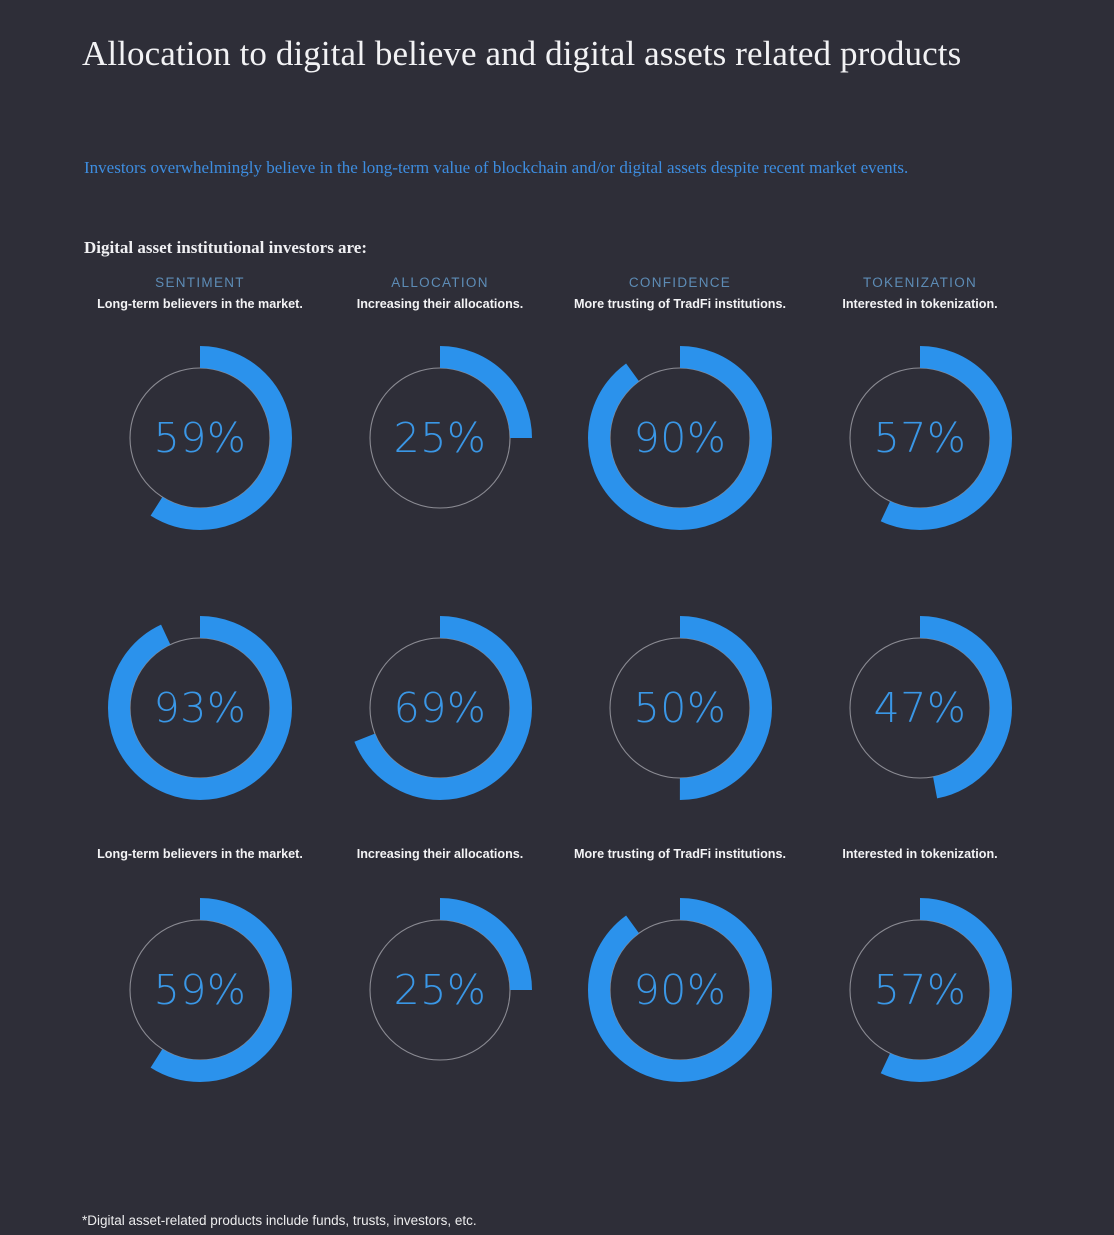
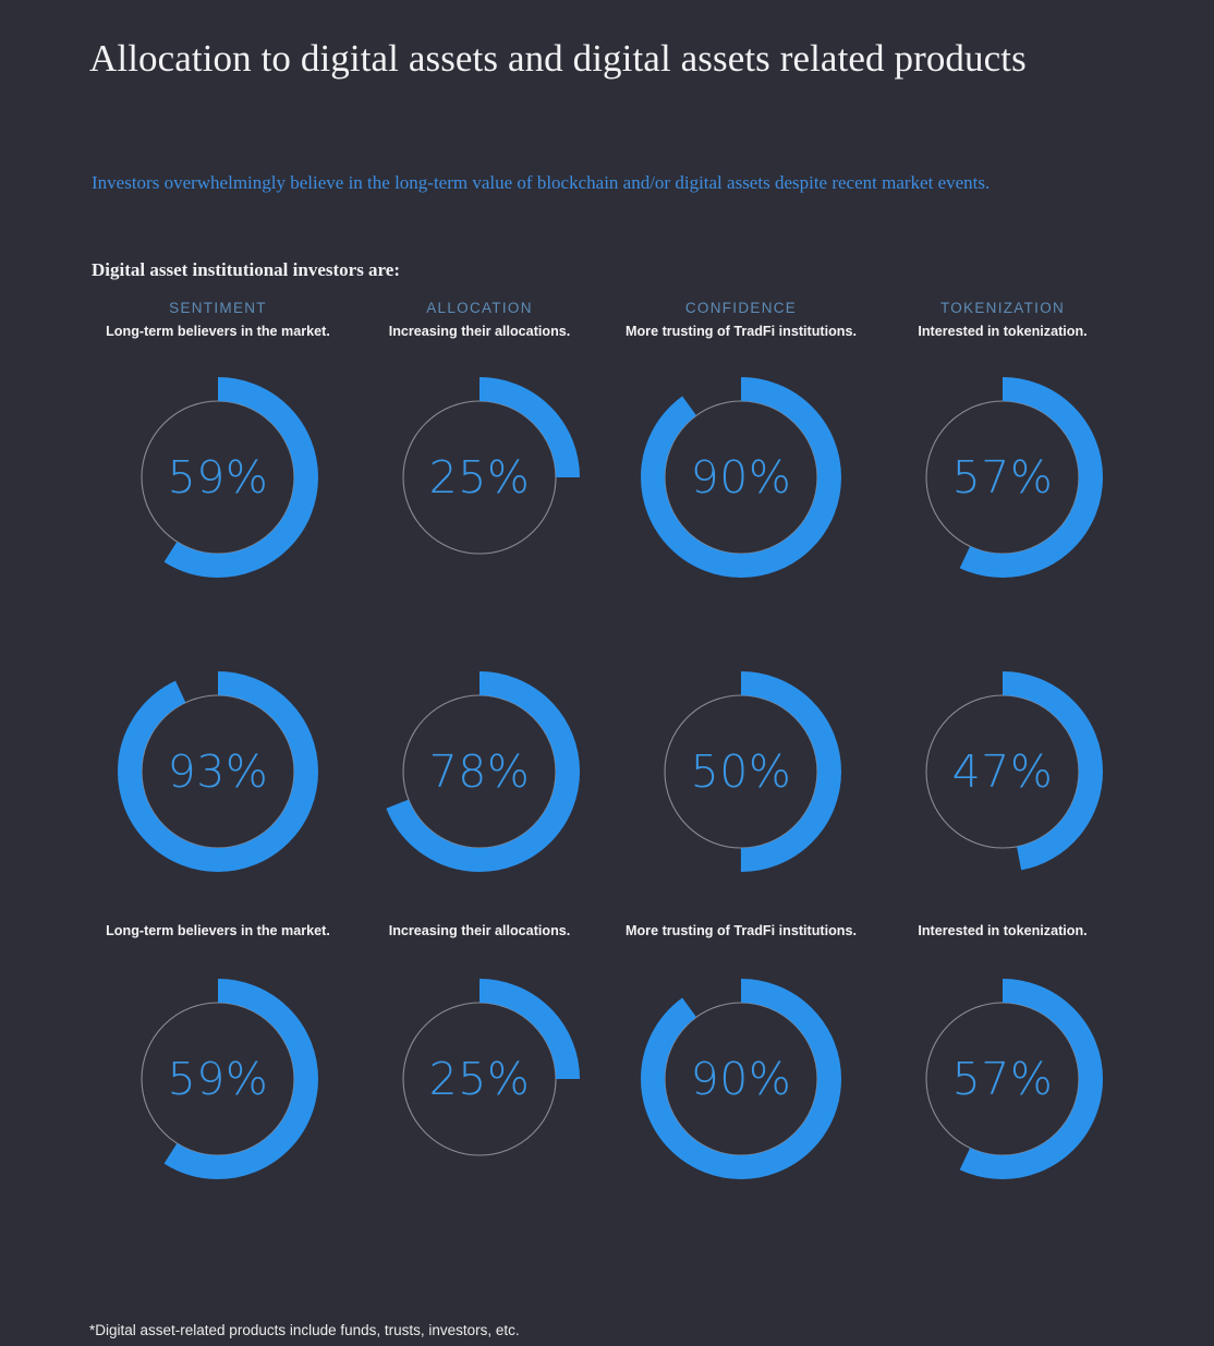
- Allocation to digital believe and digital assets related products
+ Allocation to digital assets and digital assets related products
  Investors overwhelmingly believe in the long-term value of blockchain and/or digital assets despite recent market events.
  Digital asset institutional investors are:
  SENTIMENT
  Long-term believers in the market.
  ALLOCATION
  Increasing their allocations.
  CONFIDENCE
  More trusting of TradFi institutions.
  TOKENIZATION
  Interested in tokenization.
  59%
  25%
  90%
  57%
  93%
- 69%
+ 78%
  50%
  47%
  Long-term believers in the market.
  Increasing their allocations.
  More trusting of TradFi institutions.
  Interested in tokenization.
  59%
  25%
  90%
  57%
  *Digital asset-related products include funds, trusts, investors, etc.
